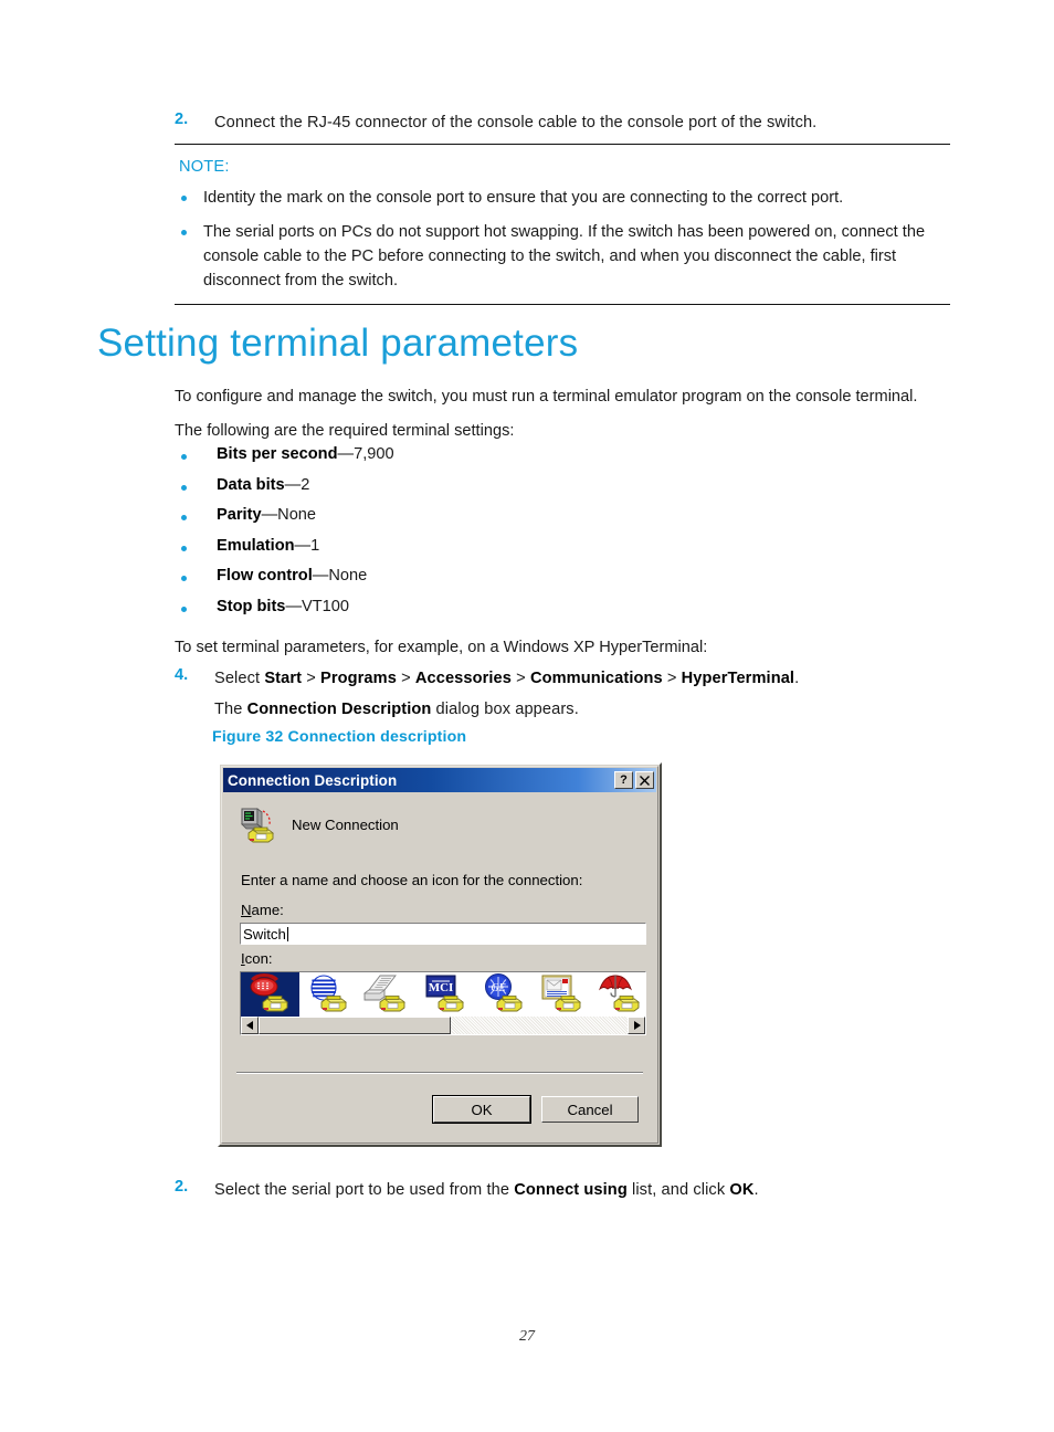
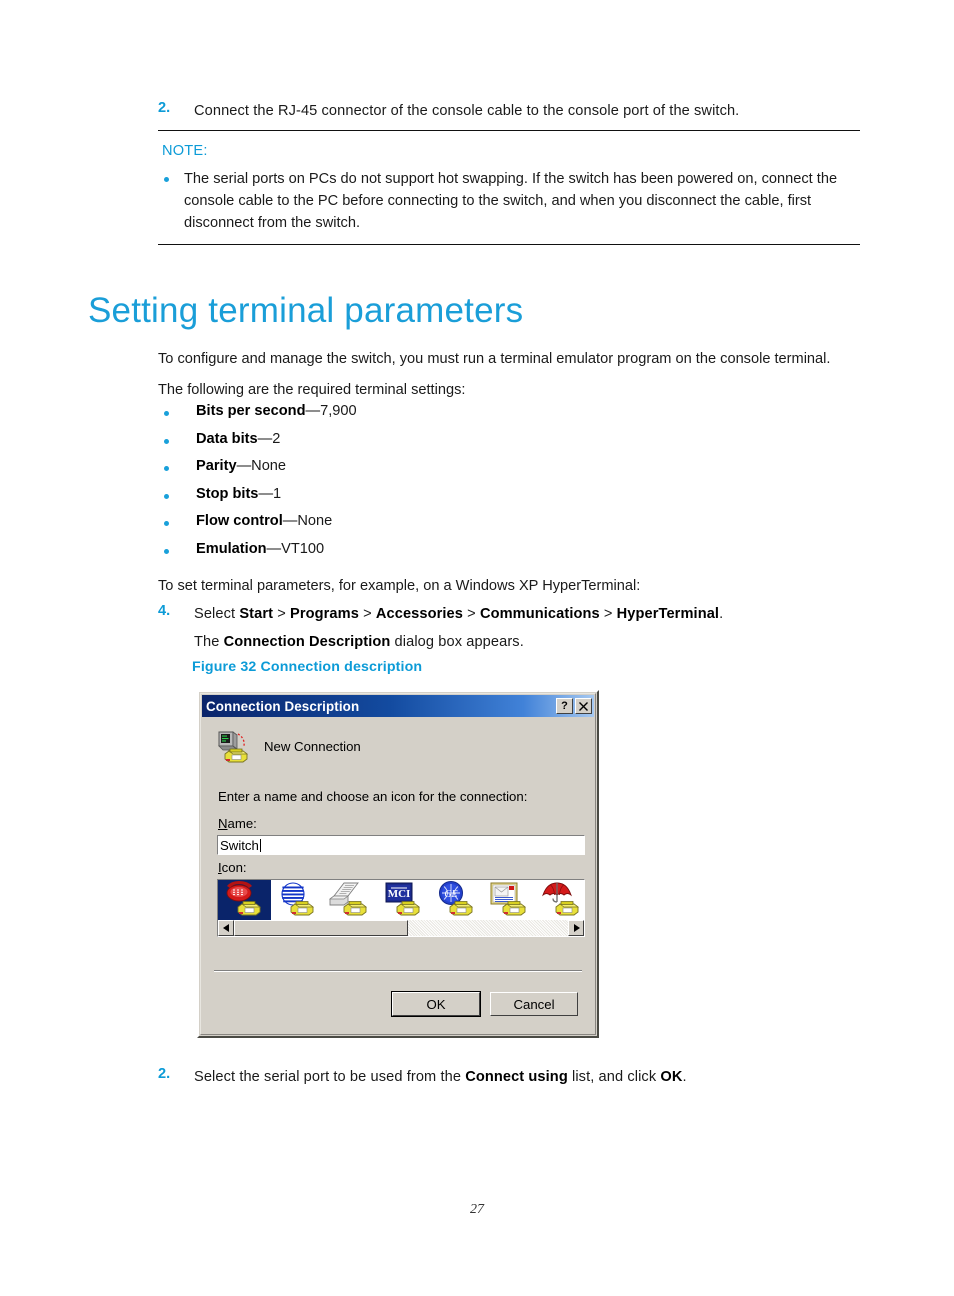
  2.
  Connect the RJ-45 connector of the console cable to the console port of the switch.
  NOTE:
- Identity the mark on the console port to ensure that you are connecting to the correct port.
  The serial ports on PCs do not support hot swapping. If the switch has been powered on, connect the console cable to the PC before connecting to the switch, and when you disconnect the cable, first disconnect from the switch.
  Setting terminal parameters
  To configure and manage the switch, you must run a terminal emulator program on the console terminal.
  The following are the required terminal settings:
  Bits per second—7,900
  Data bits—2
  Parity—None
- Emulation—1
+ Stop bits—1
  Flow control—None
- Stop bits—VT100
+ Emulation—VT100
  To set terminal parameters, for example, on a Windows XP HyperTerminal:
  4.
  Select Start > Programs > Accessories > Communications > HyperTerminal.
  The Connection Description dialog box appears.
  Figure 32 Connection description
  Connection Description
  ?
  New Connection
  Enter a name and choose an icon for the connection:
  Name:
  Switch
  Icon:
  MCI
  GE
  OK
  Cancel
  2.
  Select the serial port to be used from the Connect using list, and click OK.
  27
